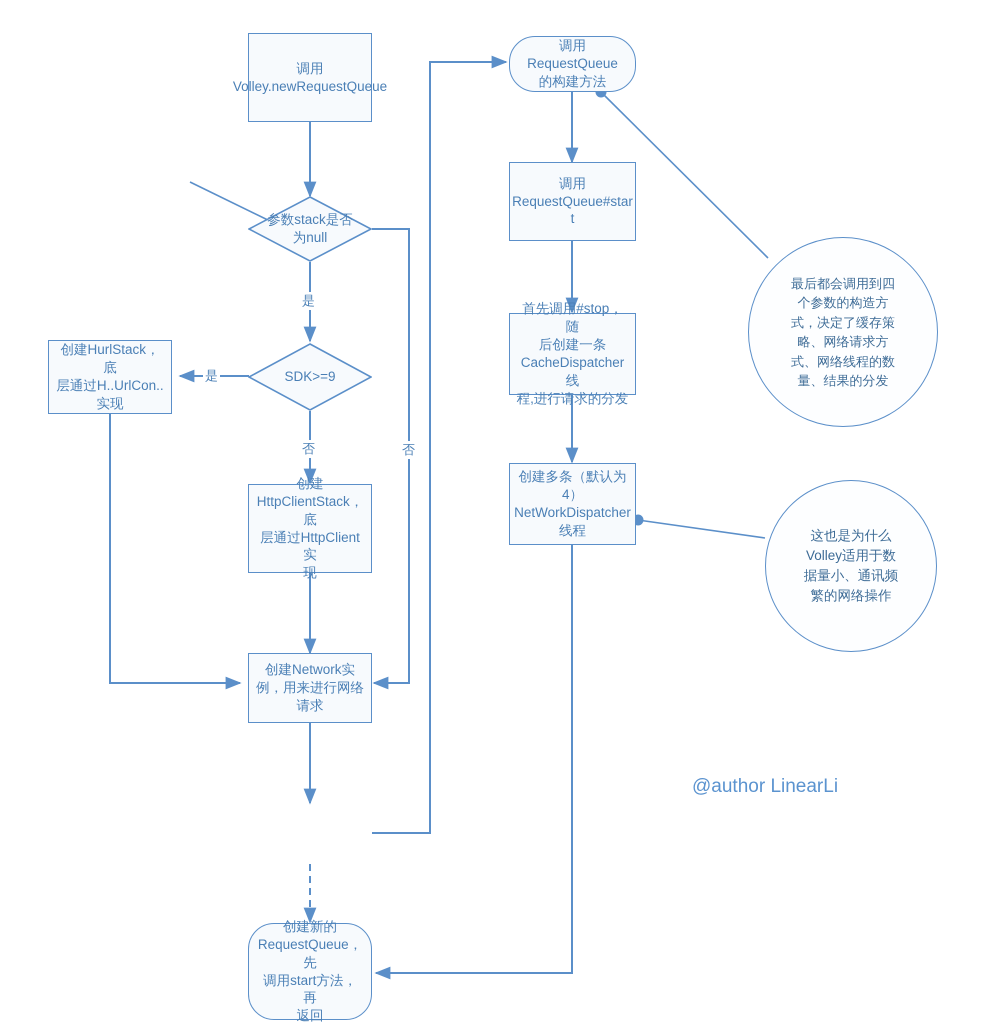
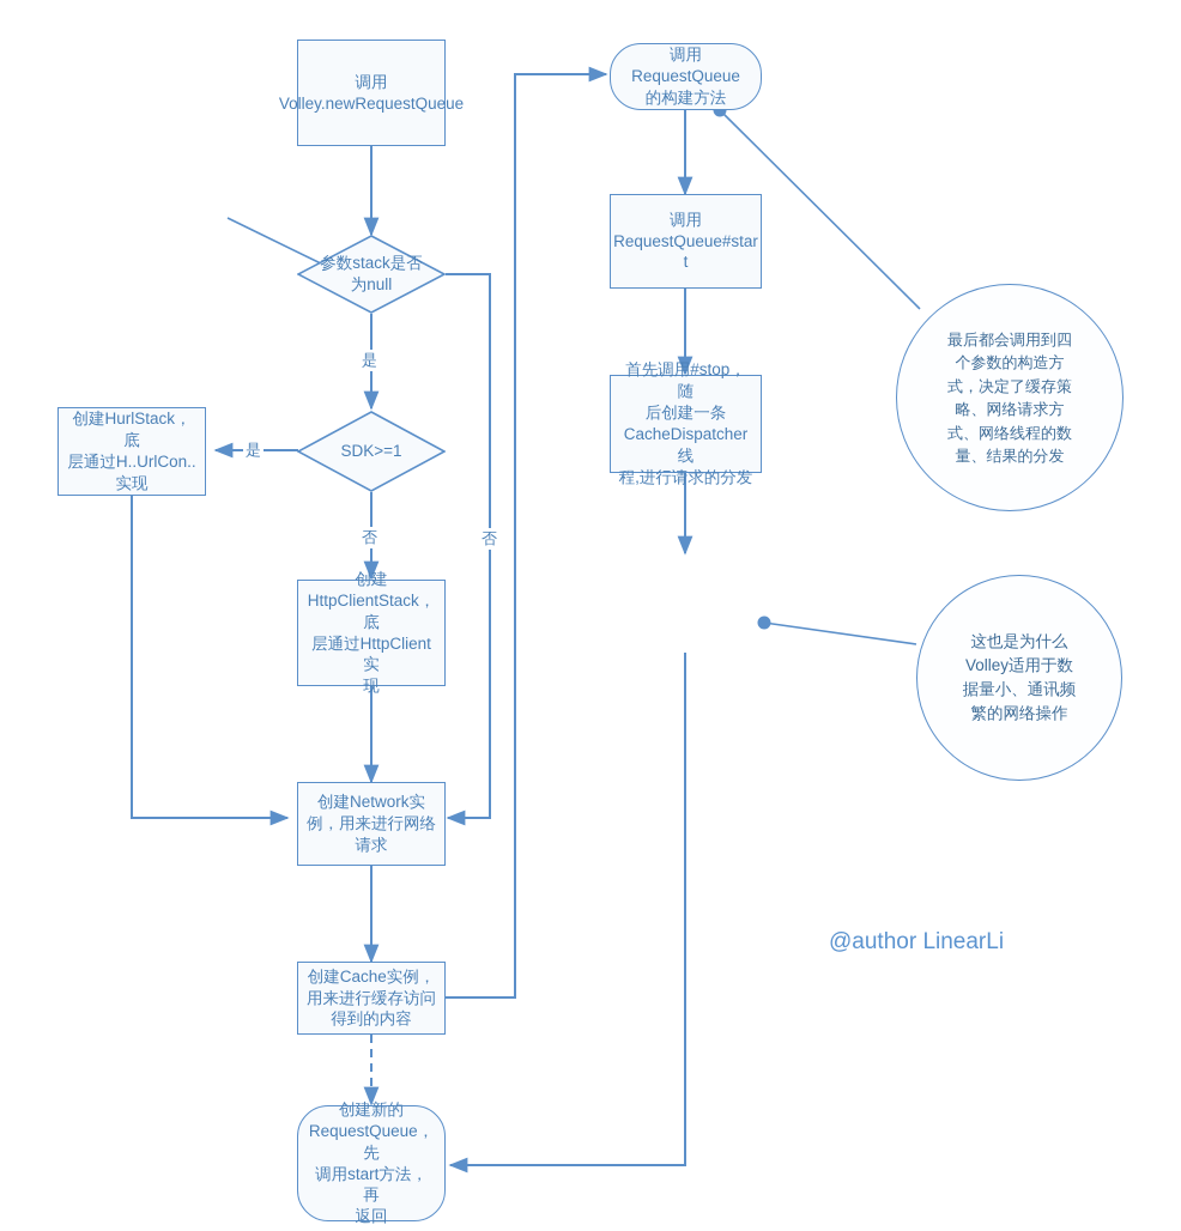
  调用
  Volley.newRequestQueue
  参数stack是否
  为null
- SDK>=9
+ SDK>=1
  创建HurlStack，底
  层通过H..UrlCon..
  实现
  创建
  HttpClientStack，底
  层通过HttpClient实
  现
  创建Network实
  例，用来进行网络
  请求
+ 创建Cache实例，
+ 用来进行缓存访问
+ 得到的内容
  创建新的
  RequestQueue，先
  调用start方法，再
  返回
  调用RequestQueue
  的构建方法
  调用
  RequestQueue#star
  t
  首先调用#stop，随
  后创建一条
  CacheDispatcher线
  程,进行请求的分发
- 创建多条（默认为
- 4）
- NetWorkDispatcher
- 线程
  最后都会调用到四
  个参数的构造方
  式，决定了缓存策
  略、网络请求方
  式、网络线程的数
  量、结果的分发
  这也是为什么
  Volley适用于数
  据量小、通讯频
  繁的网络操作
  是
  否
  是
  否
  @author LinearLi
